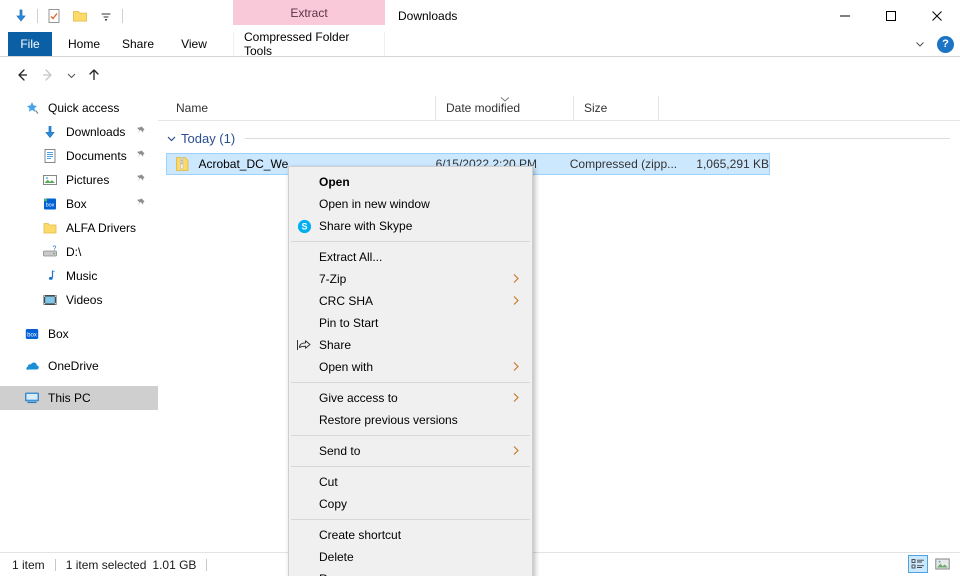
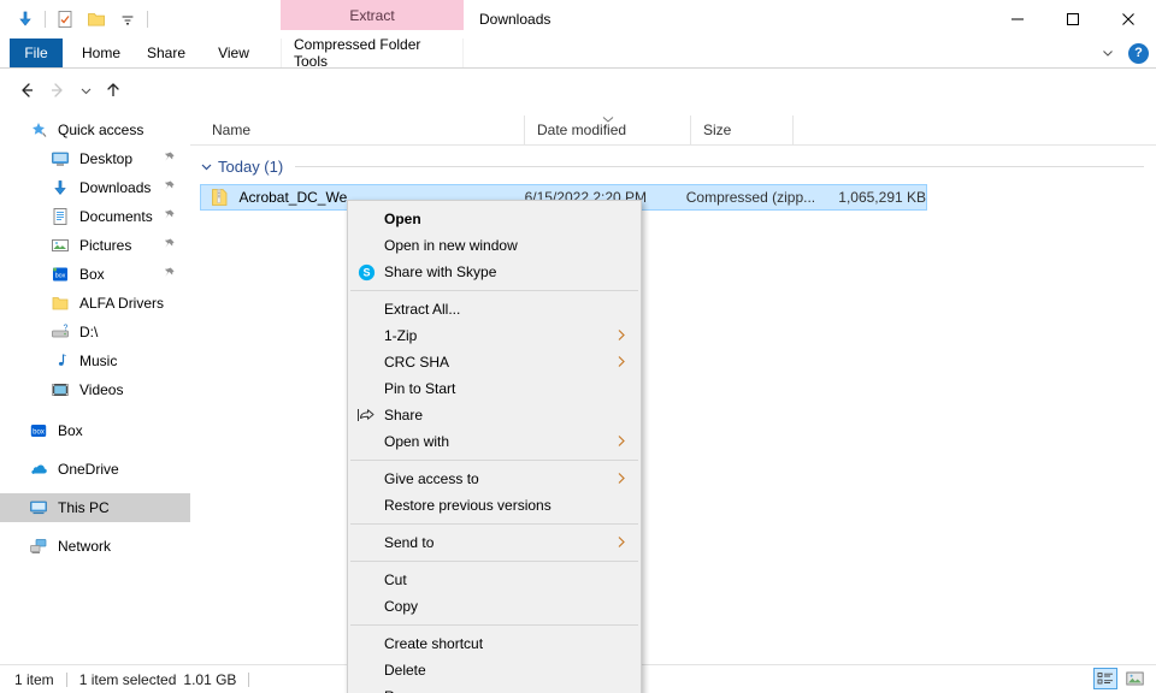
  Extract
  Downloads
  File
  Home
  Share
  View
  Compressed Folder Tools
  ?
  Quick access
+ Desktop
  Downloads
  Documents
  Pictures
  Box
  ALFA Drivers
  D:\
  Music
  Videos
  Box
  OneDrive
  This PC
+ Network
  Name
  Date modified
  Size
  Today (1)
  Acrobat_DC_We
  6/15/2022 2:20 PM
  Compressed (zipp...
  1,065,291 KB
  Open
  Open in new window
  S
  Share with Skype
  Extract All...
- 7-Zip
+ 1-Zip
  CRC SHA
  Pin to Start
  Share
  Open with
  Give access to
  Restore previous versions
  Send to
  Cut
  Copy
  Create shortcut
  Delete
  1 item
  1 item selected
  1.01 GB
